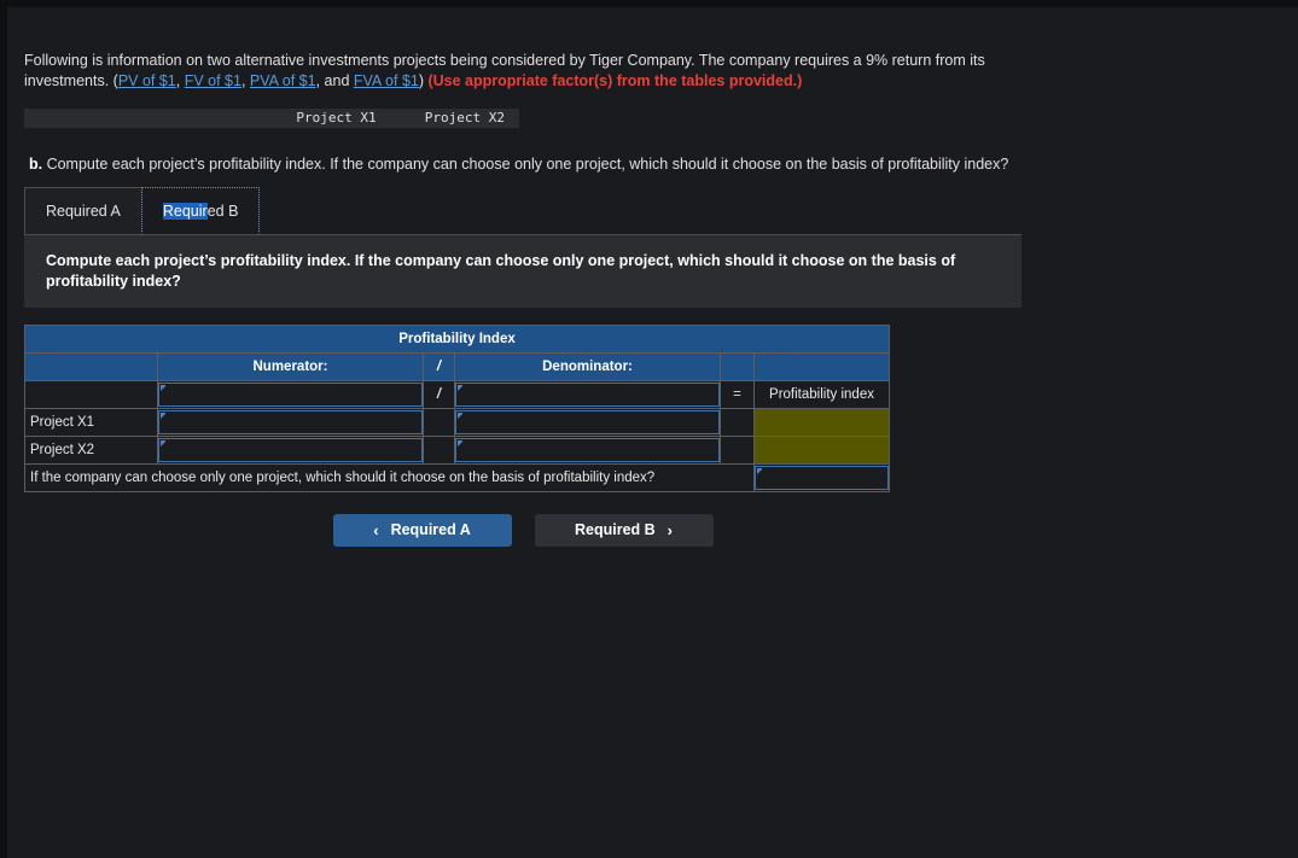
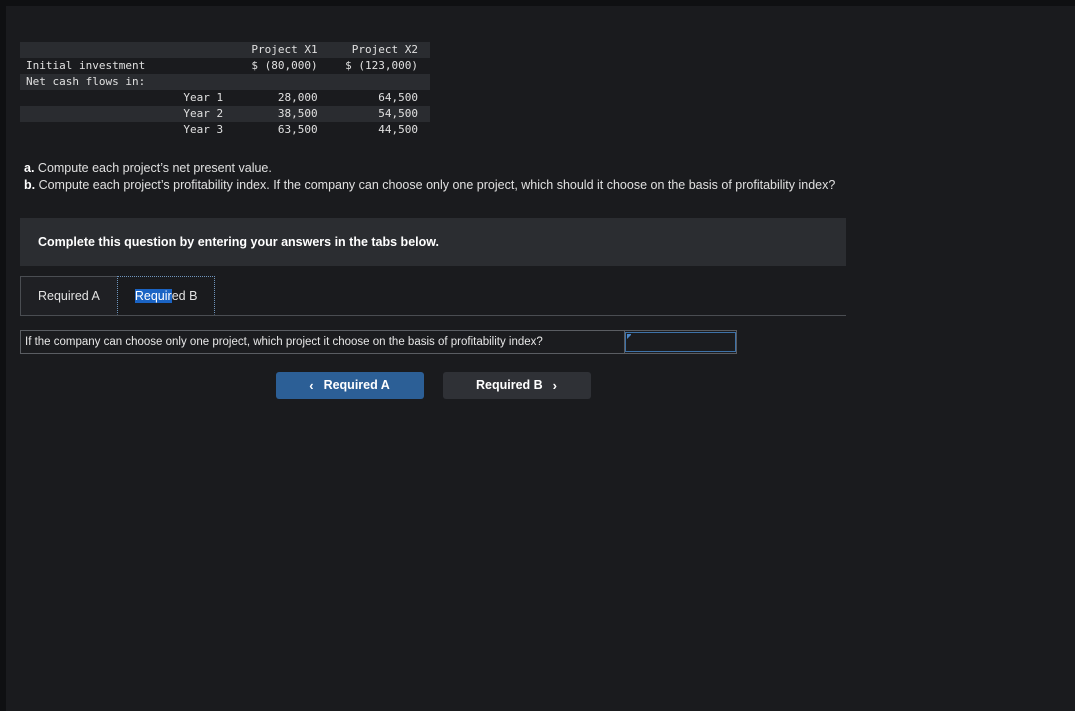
- Following is information on two alternative investments projects being considered by Tiger Company. The company requires a 9% return from its investments. (PV of $1, FV of $1, PVA of $1, and FVA of $1) (Use appropriate factor(s) from the tables provided.)
  		Project X1	Project X2
+ Initial investment		$ (80,000)	$ (123,000)
+ Net cash flows in:
+ 	Year 1	28,000	64,500
+ 	Year 2	38,500	54,500
+ 	Year 3	63,500	44,500
+ a. Compute each project’s net present value.
  b. Compute each project’s profitability index. If the company can choose only one project, which should it choose on the basis of profitability index?
+ Complete this question by entering your answers in the tabs below.
  Required A
  Required B
- Compute each project’s profitability index. If the company can choose only one project, which should it choose on the basis of profitability index?
- Profitability Index
- 	Numerator:	/	Denominator:
- 		/		=	Profitability index
- Project X1
- Project X2
- If the company can choose only one project, which should it choose on the basis of profitability index?
+ If the company can choose only one project, which project it choose on the basis of profitability index?
  ‹
  Required A
  Required B
  ›
